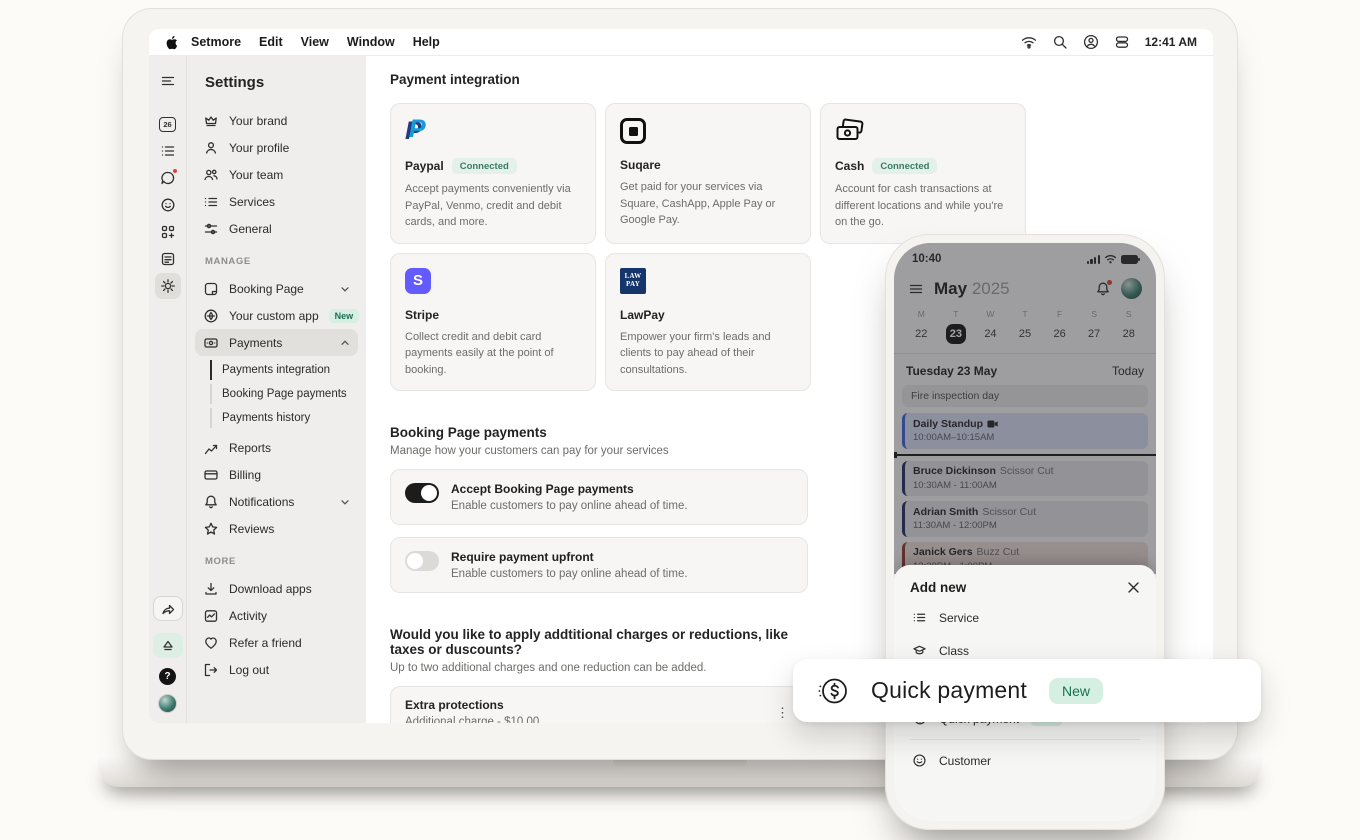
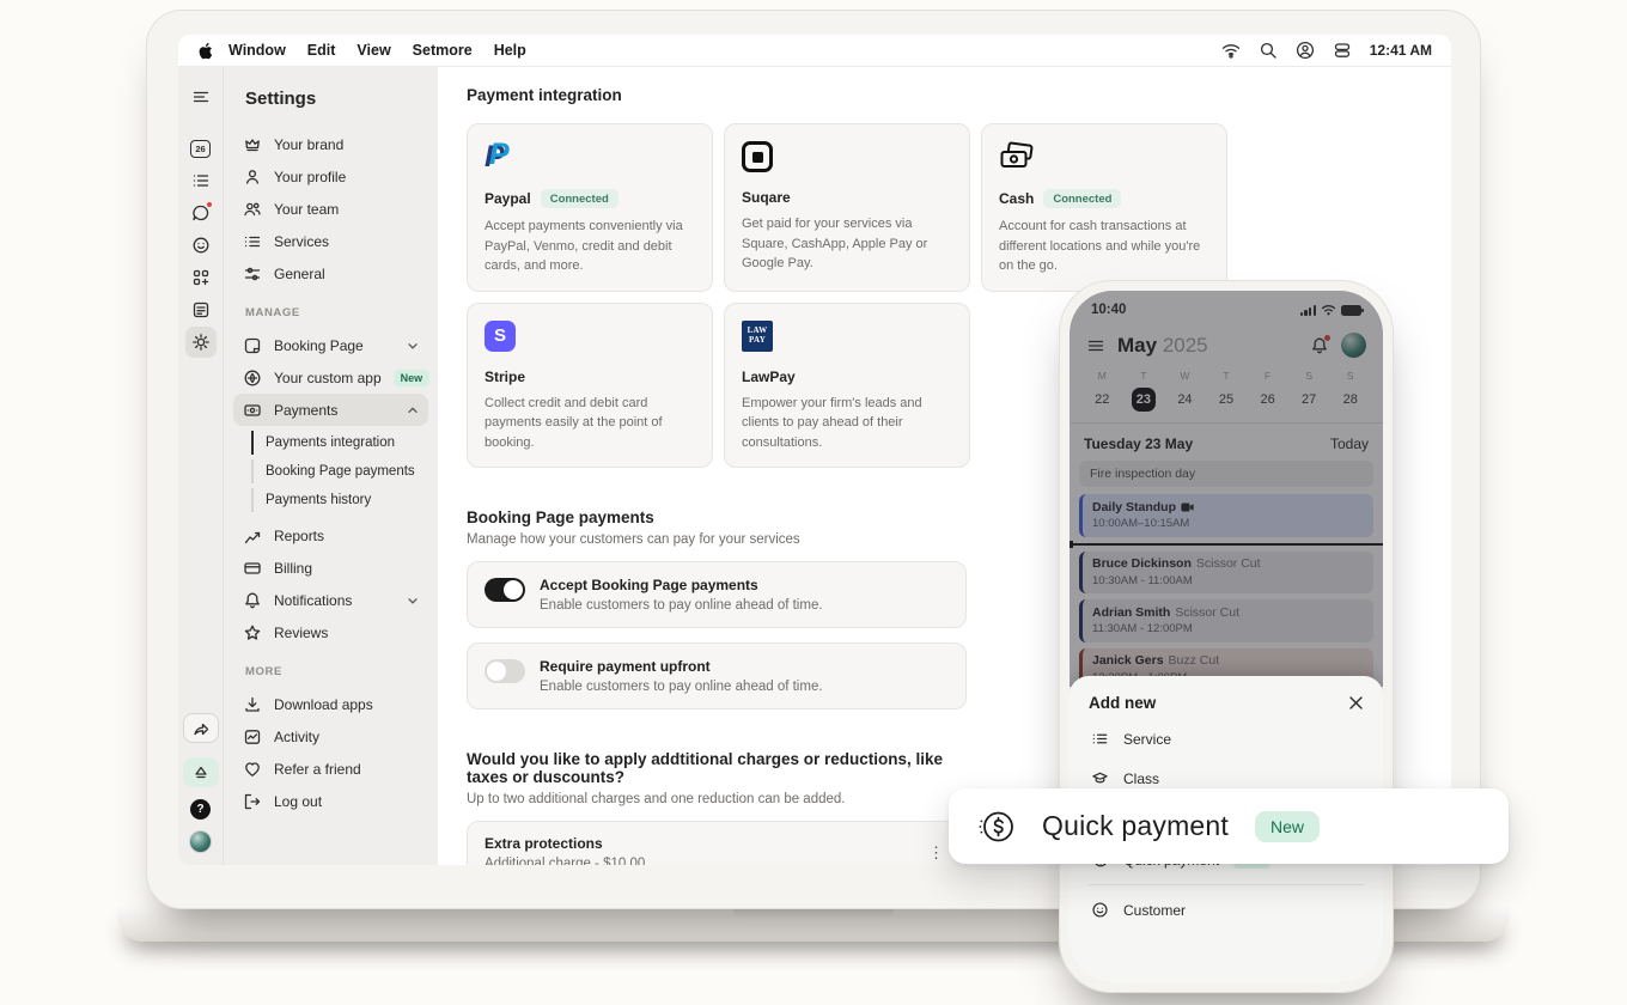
- Setmore
+ Window
  Edit
  View
- Window
+ Setmore
  Help
  12:41 AM
  26
  ?
  Settings
  Your brand
  Your profile
  Your team
  Services
  General
  MANAGE
  Booking Page
  Your custom app
  New
  Payments
  Payments integration
  Booking Page payments
  Payments history
  Reports
  Billing
  Notifications
  Reviews
  MORE
  Download apps
  Activity
  Refer a friend
  Log out
  Payment integration
  P
  P
  Paypal
  Connected
  Accept payments conveniently via PayPal, Venmo, credit and debit cards, and more.
  Suqare
  Get paid for your services via Square, CashApp, Apple Pay or Google Pay.
  Cash
  Connected
  Account for cash transactions at different locations and while you're on the go.
  S
  Stripe
  Collect credit and debit card payments easily at the point of booking.
  LAW
  PAY
  LawPay
  Empower your firm's leads and clients to pay ahead of their consultations.
  Booking Page payments
  Manage how your customers can pay for your services
  Accept Booking Page payments
  Enable customers to pay online ahead of time.
  Require payment upfront
  Enable customers to pay online ahead of time.
  Would you like to apply addtitional charges or reductions, like taxes or duscounts?
  Up to two additional charges and one reduction can be added.
  Extra protections
  Additional charge - $10.00
  ⋮
  10:40
  May 2025
  M
  22
  T
  23
  W
  24
  T
  25
  F
  26
  S
  27
  S
  28
  Tuesday 23 May
  Today
  Fire inspection day
  Daily Standup
  10:00AM–10:15AM
  Bruce Dickinson
  Scissor Cut
  10:30AM - 11:00AM
  Adrian Smith
  Scissor Cut
  11:30AM - 12:00PM
  Janick Gers
  Buzz Cut
  Add new
  Service
  Class
  Customer
  Quick payment
  New
